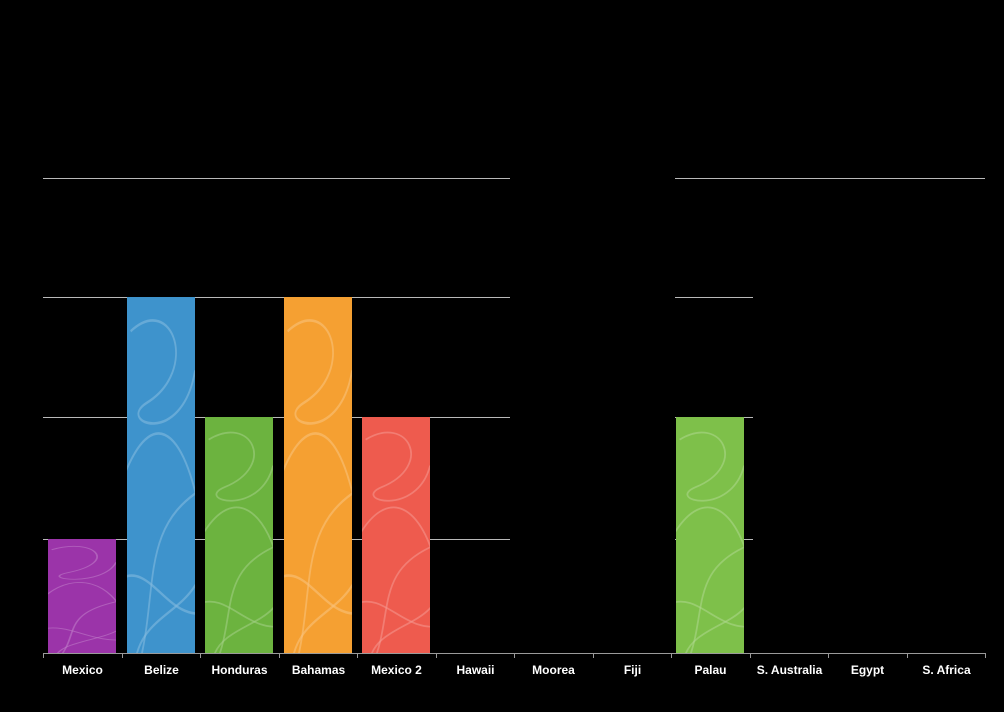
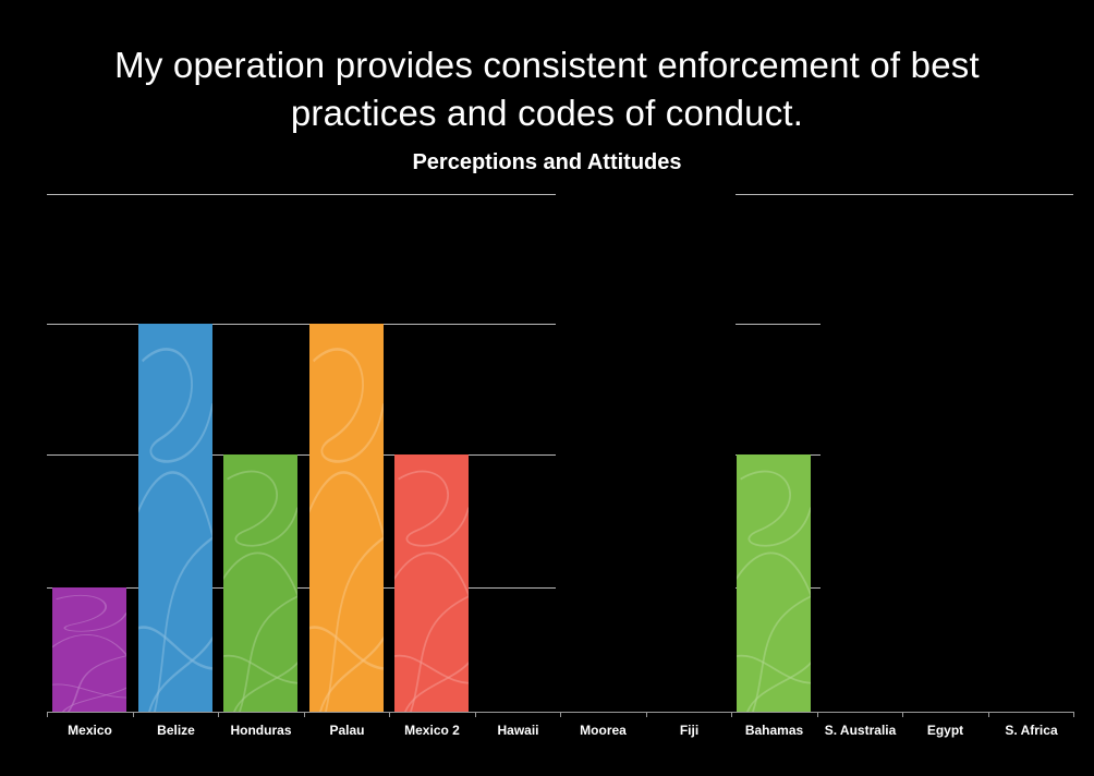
+ My operation provides consistent enforcement of best practices and codes of conduct.
+ Perceptions and Attitudes
  Mexico
  Belize
  Honduras
- Bahamas
+ Palau
  Mexico 2
  Hawaii
  Moorea
  Fiji
- Palau
+ Bahamas
  S. Australia
  Egypt
  S. Africa
